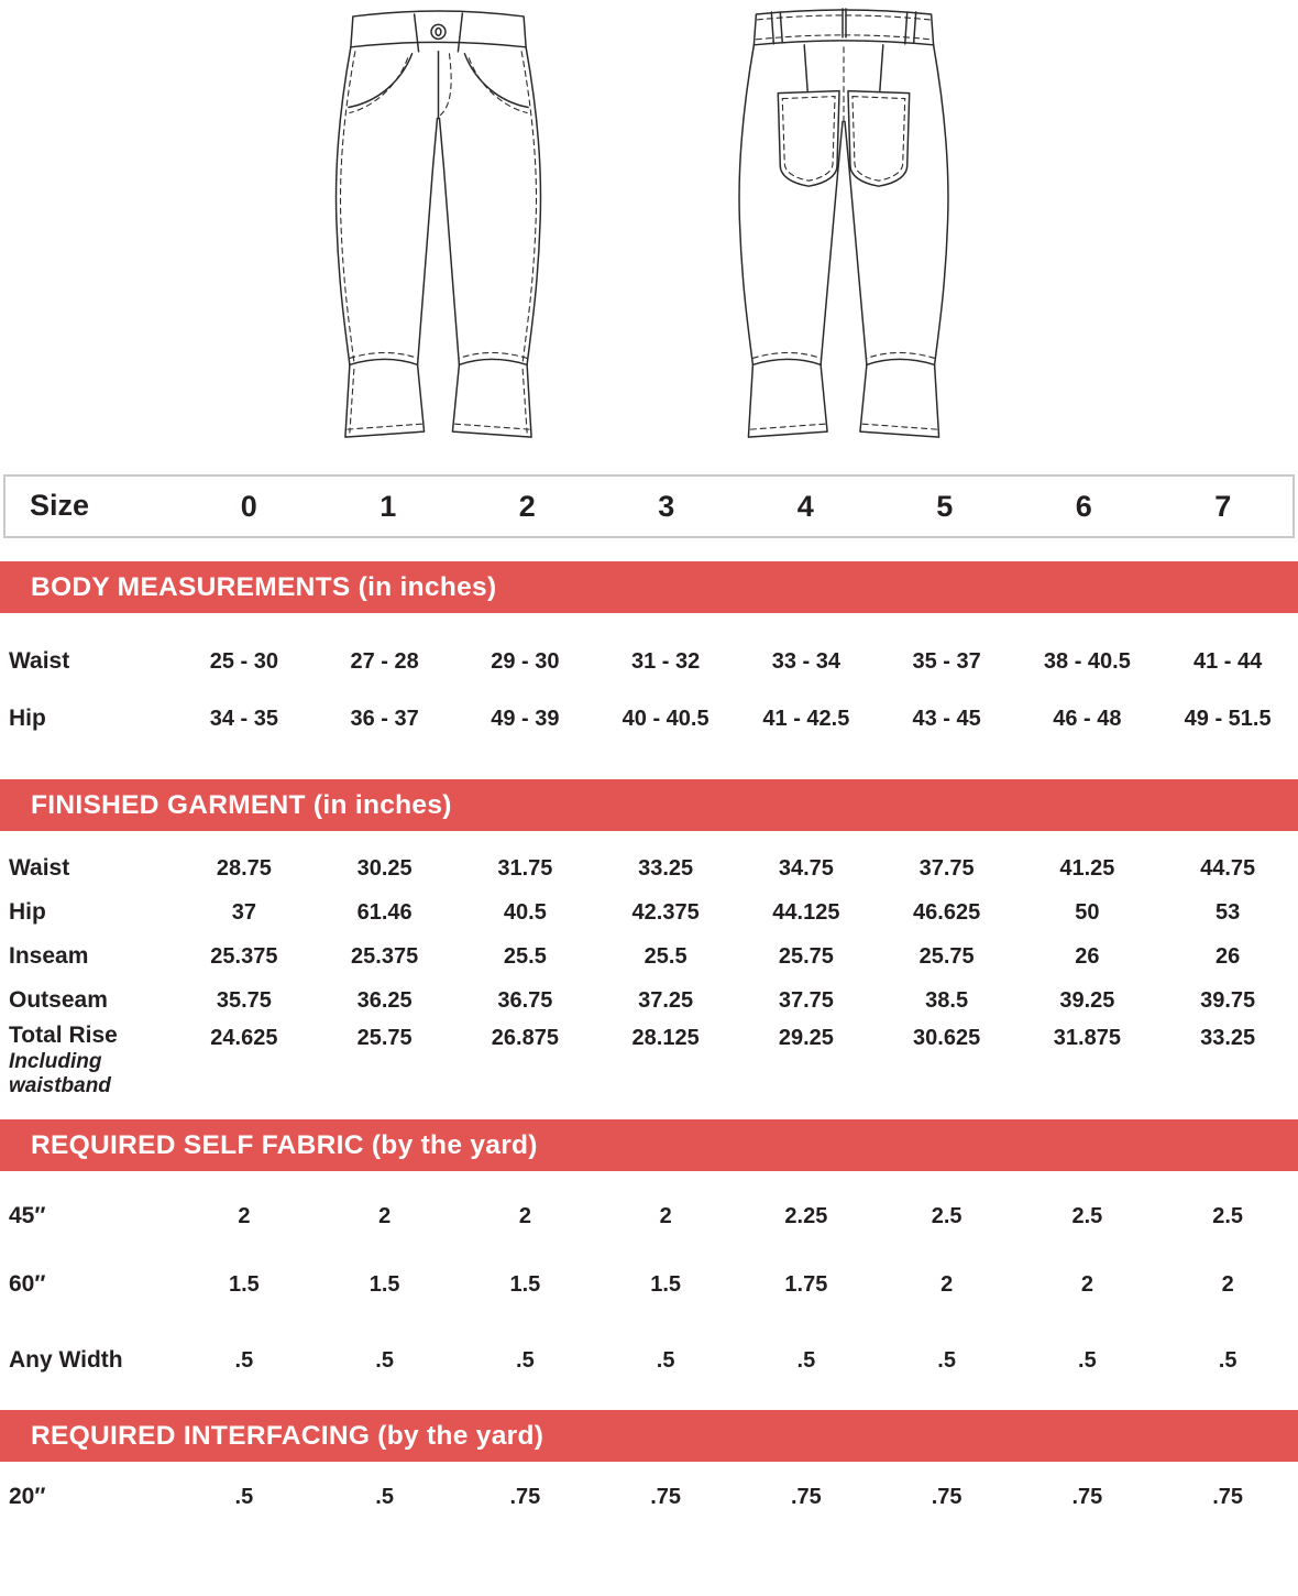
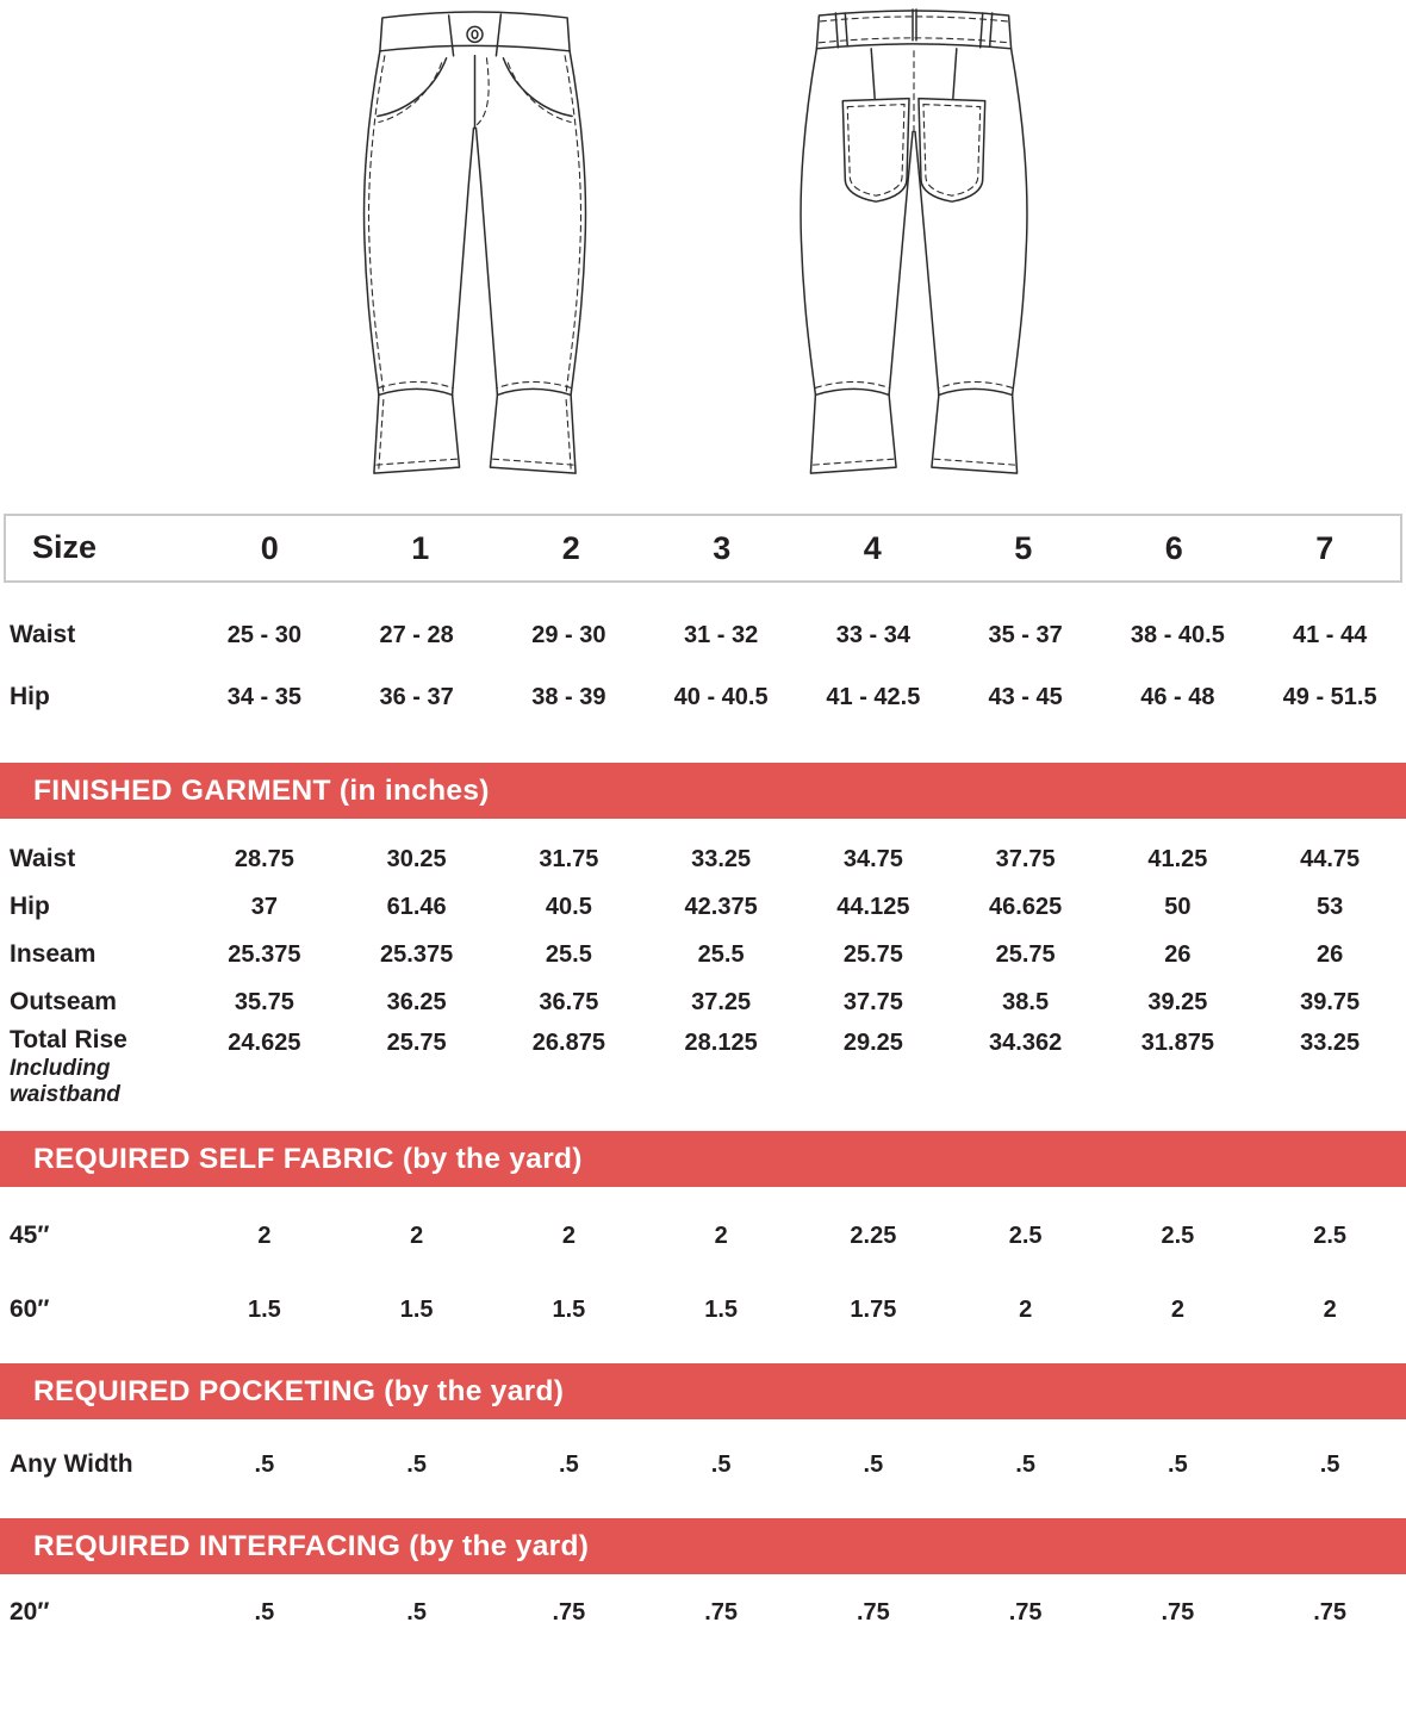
  Size
  0
  1
  2
  3
  4
  5
  6
  7
- BODY MEASUREMENTS (in inches)
  Waist
  25 - 30
  27 - 28
  29 - 30
  31 - 32
  33 - 34
  35 - 37
  38 - 40.5
  41 - 44
  Hip
  34 - 35
  36 - 37
- 49 - 39
+ 38 - 39
  40 - 40.5
  41 - 42.5
  43 - 45
  46 - 48
  49 - 51.5
  FINISHED GARMENT (in inches)
  Waist
  28.75
  30.25
  31.75
  33.25
  34.75
  37.75
  41.25
  44.75
  Hip
  37
  61.46
  40.5
  42.375
  44.125
  46.625
  50
  53
  Inseam
  25.375
  25.375
  25.5
  25.5
  25.75
  25.75
  26
  26
  Outseam
  35.75
  36.25
  36.75
  37.25
  37.75
  38.5
  39.25
  39.75
  Total Rise
  Including waistband
  24.625
  25.75
  26.875
  28.125
  29.25
- 30.625
+ 34.362
  31.875
  33.25
  REQUIRED SELF FABRIC (by the yard)
  45″
  2
  2
  2
  2
  2.25
  2.5
  2.5
  2.5
  60″
  1.5
  1.5
  1.5
  1.5
  1.75
  2
  2
  2
+ REQUIRED POCKETING (by the yard)
  Any Width
  .5
  .5
  .5
  .5
  .5
  .5
  .5
  .5
  REQUIRED INTERFACING (by the yard)
  20″
  .5
  .5
  .75
  .75
  .75
  .75
  .75
  .75
